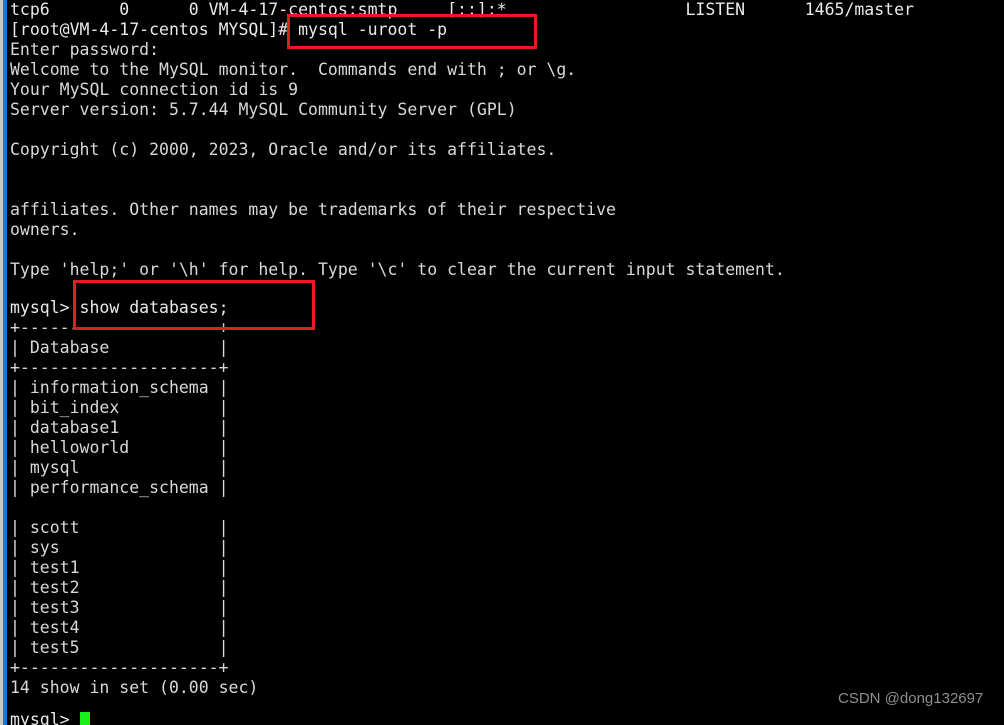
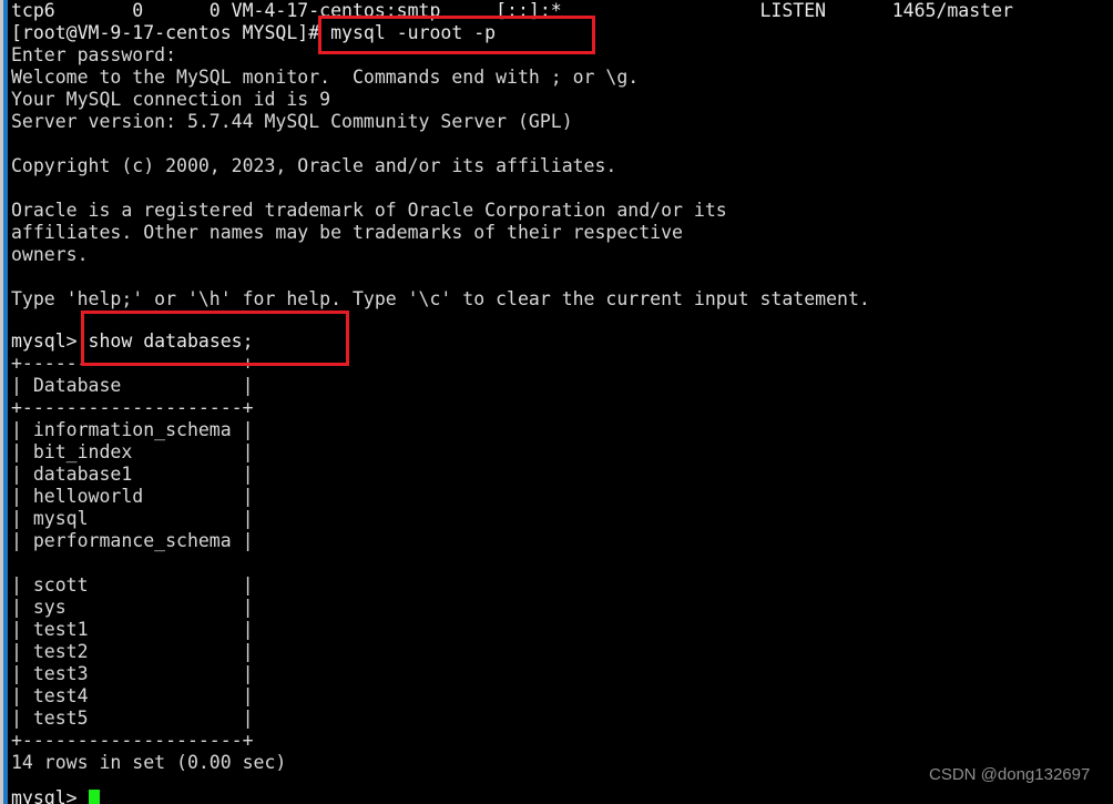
  tcp6 0 0 VM-4-17-centos:smtp [::]:* LISTEN 1465/master
- [root@VM-4-17-centos MYSQL]# mysql -uroot -p
+ [root@VM-9-17-centos MYSQL]# mysql -uroot -p
  Enter password:
  Welcome to the MySQL monitor. Commands end with ; or \g.
  Your MySQL connection id is 9
  Server version: 5.7.44 MySQL Community Server (GPL)
  Copyright (c) 2000, 2023, Oracle and/or its affiliates.
+ Oracle is a registered trademark of Oracle Corporation and/or its
  affiliates. Other names may be trademarks of their respective
  owners.
  Type 'help;' or '\h' for help. Type '\c' to clear the current input statement.
  mysql> show databases;
  +--------------------+
  | Database |
  +--------------------+
  | information_schema |
  | bit_index |
  | database1 |
  | helloworld |
  | mysql |
  | performance_schema |
  | scott |
  | sys |
  | test1 |
  | test2 |
  | test3 |
  | test4 |
  | test5 |
  +--------------------+
- 14 show in set (0.00 sec)
+ 14 rows in set (0.00 sec)
  mysql>
  CSDN @dong132697
